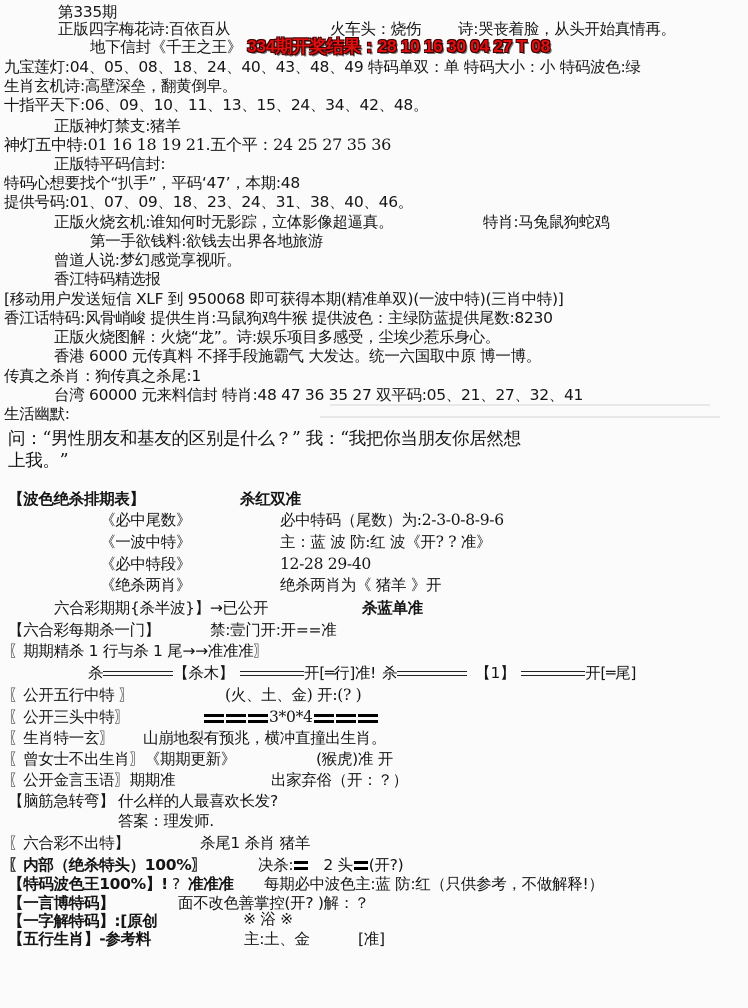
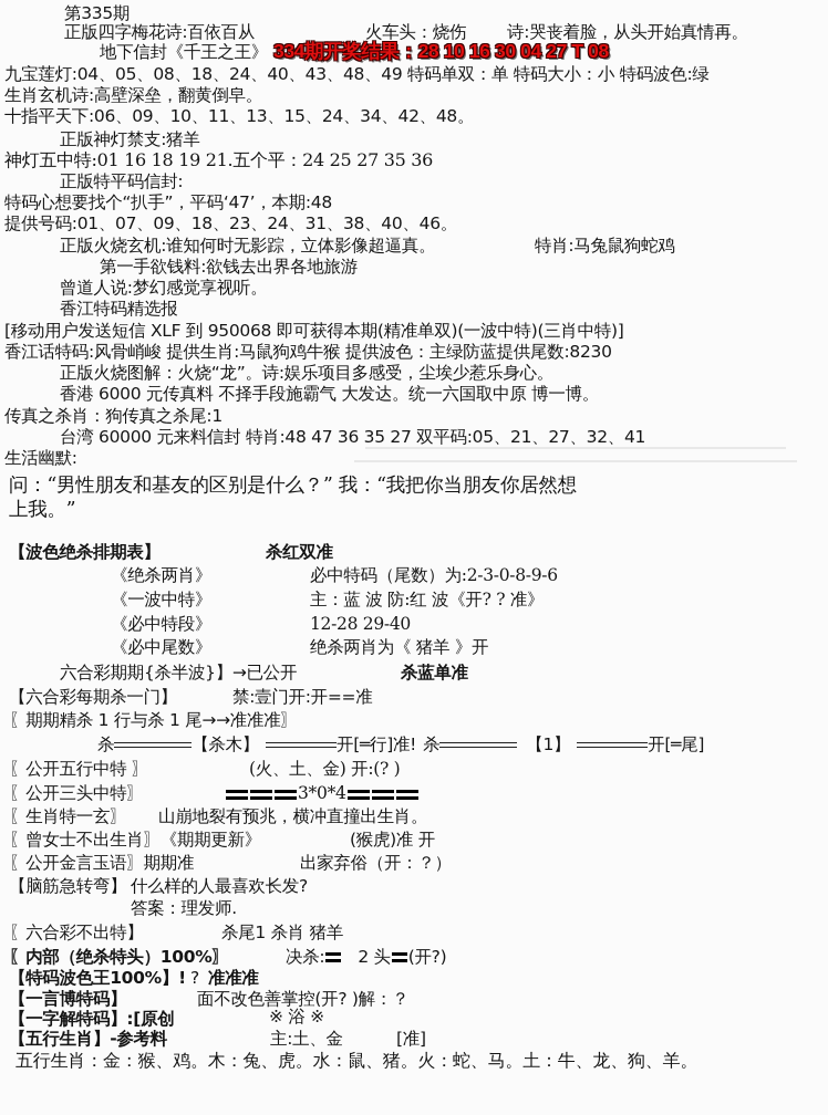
  第335期
  正版四字梅花诗:百依百从
  火车头：烧伤
  诗:哭丧着脸，从头开始真情再。
  地下信封《千王之王》
  334期开奖结果：28 10 16 30 04 27 T 08
  九宝莲灯:04、05、08、18、24、40、43、48、49 特码单双：单 特码大小：小 特码波色:绿
  生肖玄机诗:高壁深垒，翻黄倒皁。
  十指平天下:06、09、10、11、13、15、24、34、42、48。
  正版神灯禁支:猪羊
  神灯五中特:01 16 18 19 21.五个平：24 25 27 35 36
  正版特平码信封:
  特码心想要找个“扒手”，平码‘47’，本期:48
  提供号码:01、07、09、18、23、24、31、38、40、46。
  正版火烧玄机:谁知何时无影踪，立体影像超逼真。
  特肖:马兔鼠狗蛇鸡
  第一手欲钱料:欲钱去出界各地旅游
  曾道人说:梦幻感觉享视听。
  香江特码精选报
  [移动用户发送短信 XLF 到 950068 即可获得本期(精准单双)(一波中特)(三肖中特)]
  香江话特码:风骨峭峻 提供生肖:马鼠狗鸡牛猴 提供波色：主绿防蓝提供尾数:8230
  正版火烧图解：火烧“龙”。诗:娱乐项目多感受，尘埃少惹乐身心。
  香港 6000 元传真料 不择手段施霸气 大发达。统一六国取中原 博一博。
  传真之杀肖：狗传真之杀尾:1
  台湾 60000 元来料信封 特肖:48 47 36 35 27 双平码:05、21、27、32、41
  生活幽默:
  问：“男性朋友和基友的区别是什么？” 我：“我把你当朋友你居然想
  上我。”
  【波色绝杀排期表】
  杀红双准
- 《必中尾数》
+ 《绝杀两肖》
  必中特码（尾数）为:2-3-0-8-9-6
  《一波中特》
  主：蓝 波 防:红 波《开? ? 准》
  《必中特段》
  12-28 29-40
- 《绝杀两肖》
+ 《必中尾数》
  绝杀两肖为《 猪羊 》开
  六合彩期期{杀半波}】→已公开
  杀蓝单准
  【六合彩每期杀一门】
  禁:壹门开:开==准
  〖期期精杀 1 行与杀 1 尾→→准准准〗
  杀 【杀木】 开[═行]准! 杀 【1】 开[═尾]
  〖公开五行中特 〗
  (火、土、金) 开:(? )
  〖公开三头中特〗
  3*0*4
  〖生肖特一玄〗
  山崩地裂有预兆，横冲直撞出生肖。
  〖曾女士不出生肖〗《期期更新》
  (猴虎)准 开
  〖公开金言玉语〗期期准
  出家弃俗（开：？）
  【脑筋急转弯】
  什么样的人最喜欢长发?
  答案：理发师.
  〖六合彩不出特】
  杀尾1 杀肖 猪羊
  〖内部（绝杀特头）100%〗
  决杀: 2 头 (开?)
  【特码波色王100%】!
  ?
  准准准
- 每期必中波色主:蓝 防:红（只供参考，不做解释!）
  【一言博特码】
  面不改色善掌控(开? )解：？
  【一字解特码】:[原创
  ※ 浴 ※
  【五行生肖】-参考料
  主:土、金
  [准]
+ 五行生肖：金：猴、鸡。木：兔、虎。水：鼠、猪。火：蛇、马。土：牛、龙、狗、羊。
